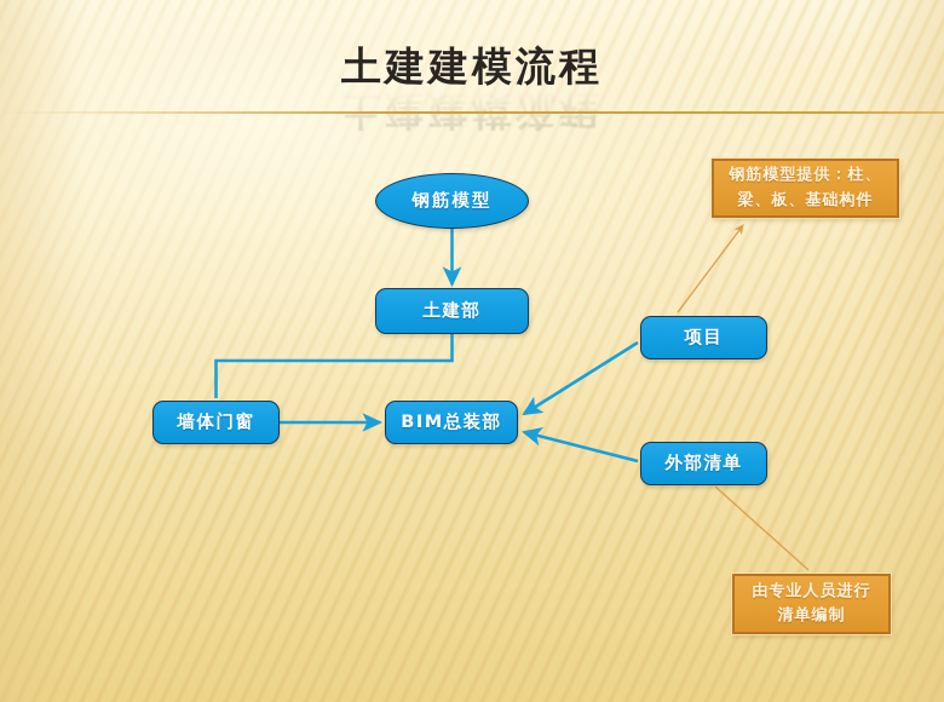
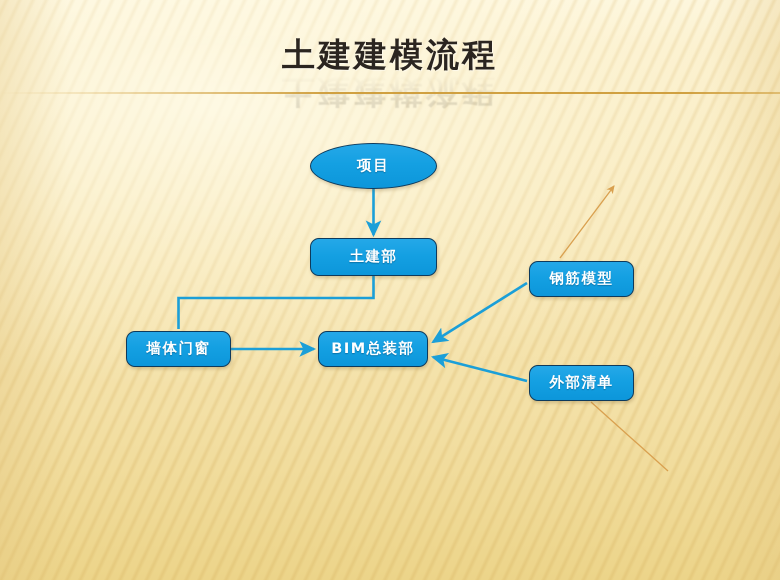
  土建建模流程
- 钢筋模型
+ 项目
  土建部
  墙体门窗
  BIM总装部
- 项目
+ 钢筋模型
  外部清单
- 钢筋模型提供：柱、梁、板、基础构件
- 由专业人员进行清单编制
